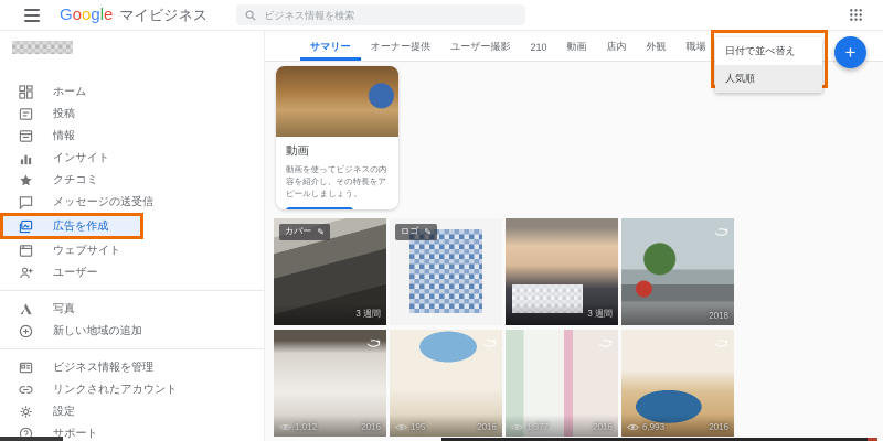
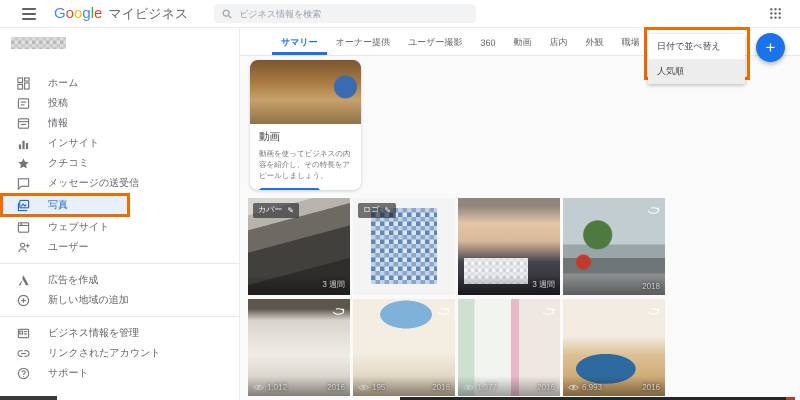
  Google
  マイビジネス
  ビジネス情報を検索
  ホーム
  投稿
  情報
  インサイト
  クチコミ
  メッセージの送受信
- 広告を作成
+ 写真
  ウェブサイト
  ユーザー
- 写真
+ 広告を作成
  新しい地域の追加
  ビジネス情報を管理
  リンクされたアカウント
- 設定
  サポート
  サマリー
  オーナー提供
  ユーザー撮影
- 210
+ 360
  動画
  店内
  外観
  職場
  日付で並べ替え
  人気順
  +
  動画
  動画を使ってビジネスの内容を紹介し、その特長をアピールしましょう。
  カバー
  ✎
  ロゴ
  ✎
